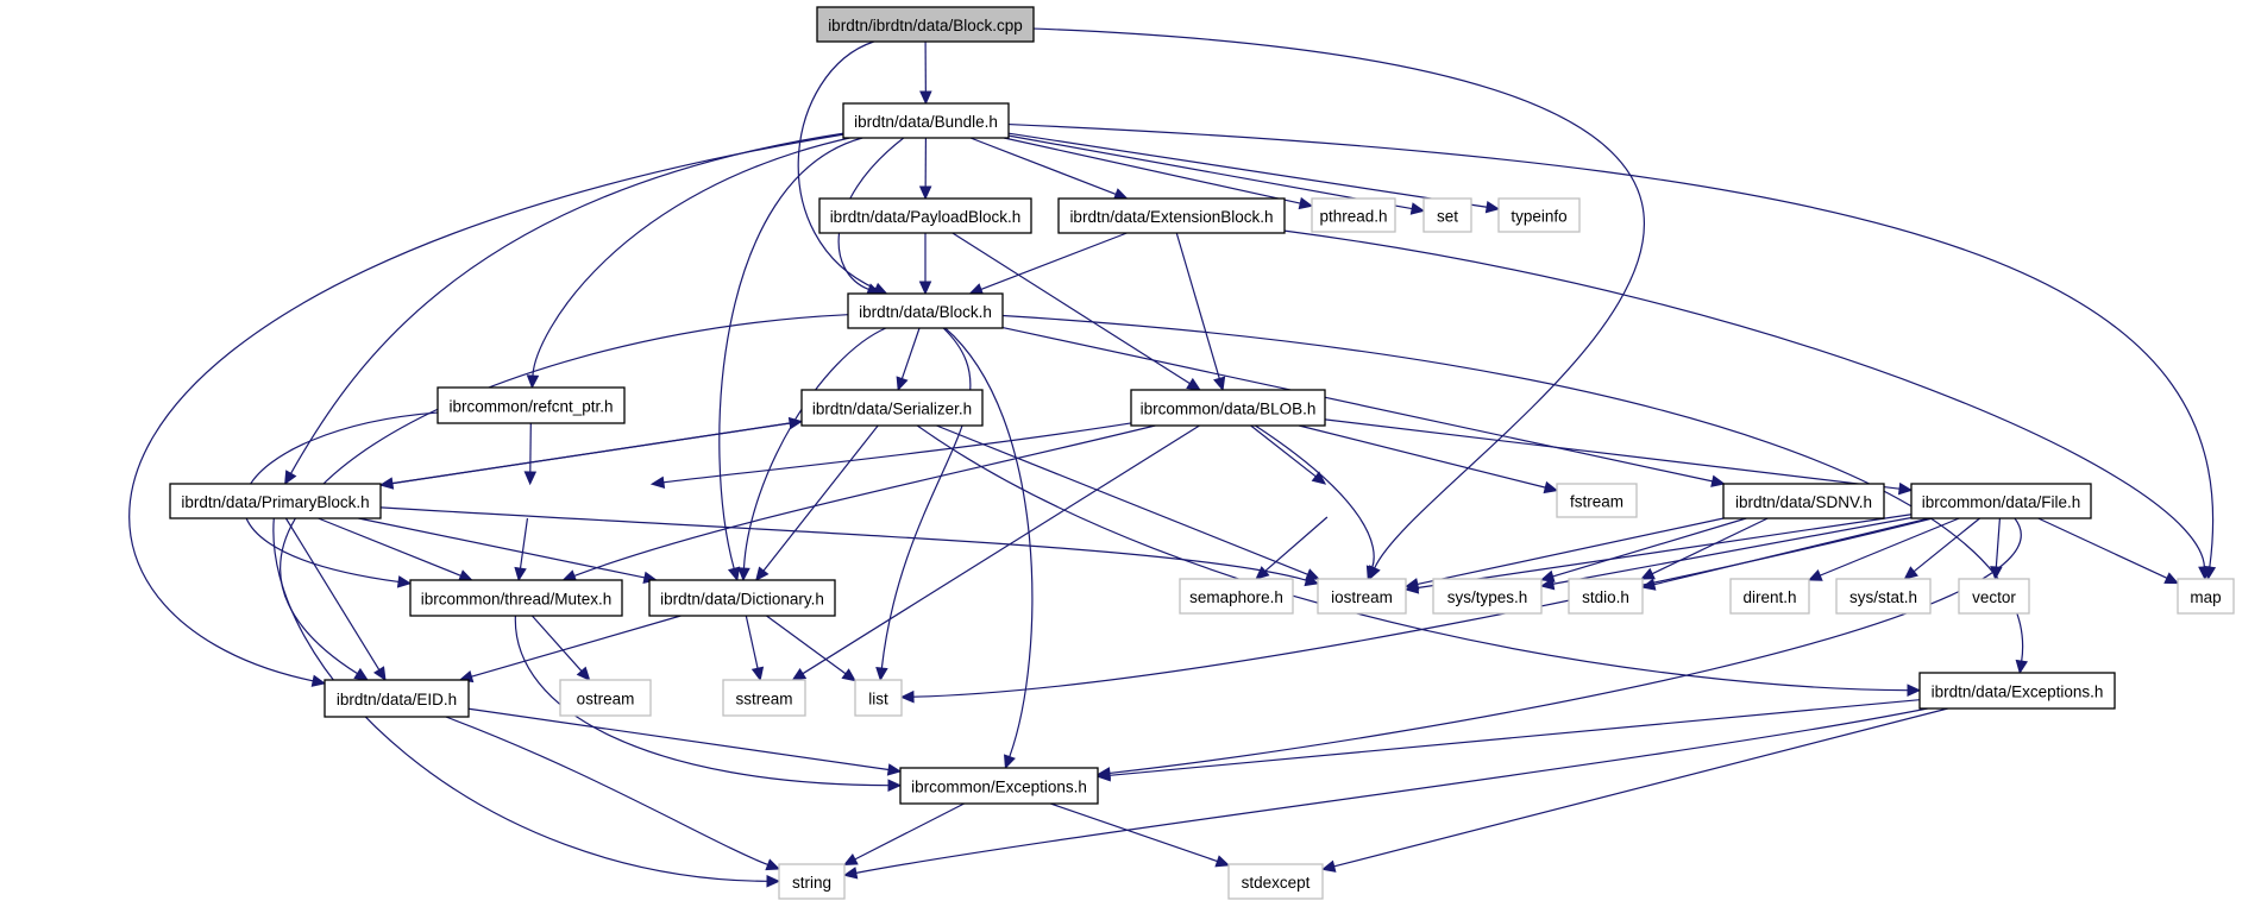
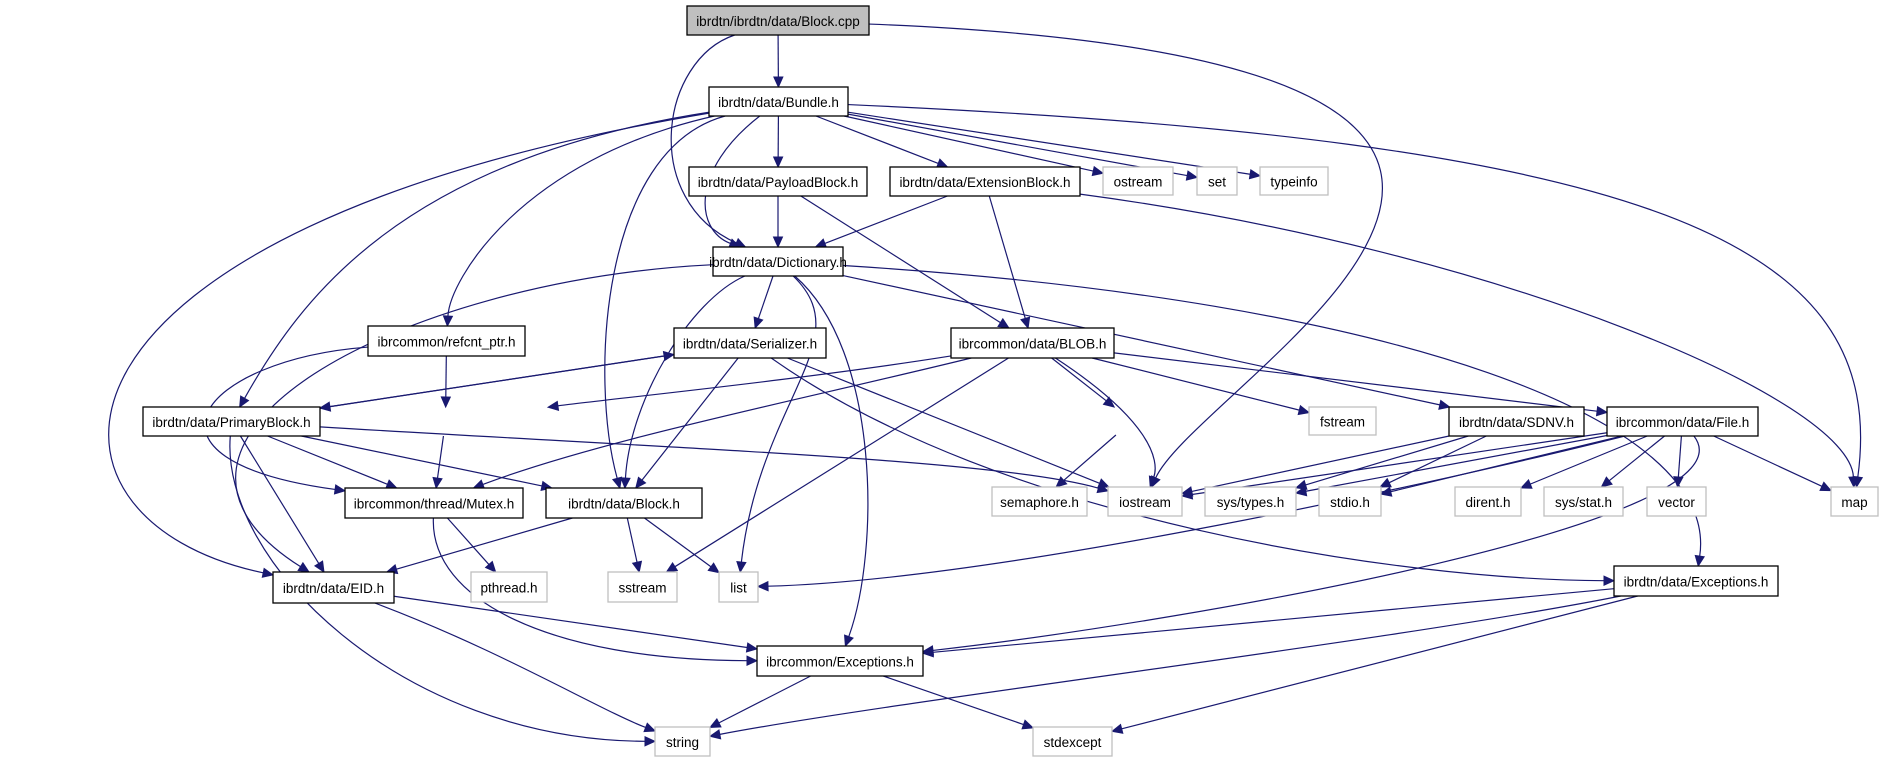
  ibrdtn/ibrdtn/data/Block.cpp
  ibrdtn/data/Bundle.h
  ibrdtn/data/PayloadBlock.h
  ibrdtn/data/ExtensionBlock.h
- pthread.h
+ ostream
  set
  typeinfo
- ibrdtn/data/Block.h
+ ibrdtn/data/Dictionary.h
  ibrcommon/refcnt_ptr.h
  ibrdtn/data/Serializer.h
  ibrcommon/data/BLOB.h
  ibrdtn/data/PrimaryBlock.h
  fstream
  ibrdtn/data/SDNV.h
  ibrcommon/data/File.h
  ibrcommon/thread/Mutex.h
- ibrdtn/data/Dictionary.h
+ ibrdtn/data/Block.h
  semaphore.h
  iostream
  sys/types.h
  stdio.h
  dirent.h
  sys/stat.h
  vector
  map
  ibrdtn/data/EID.h
- ostream
+ pthread.h
  sstream
  list
  ibrdtn/data/Exceptions.h
  ibrcommon/Exceptions.h
  string
  stdexcept
